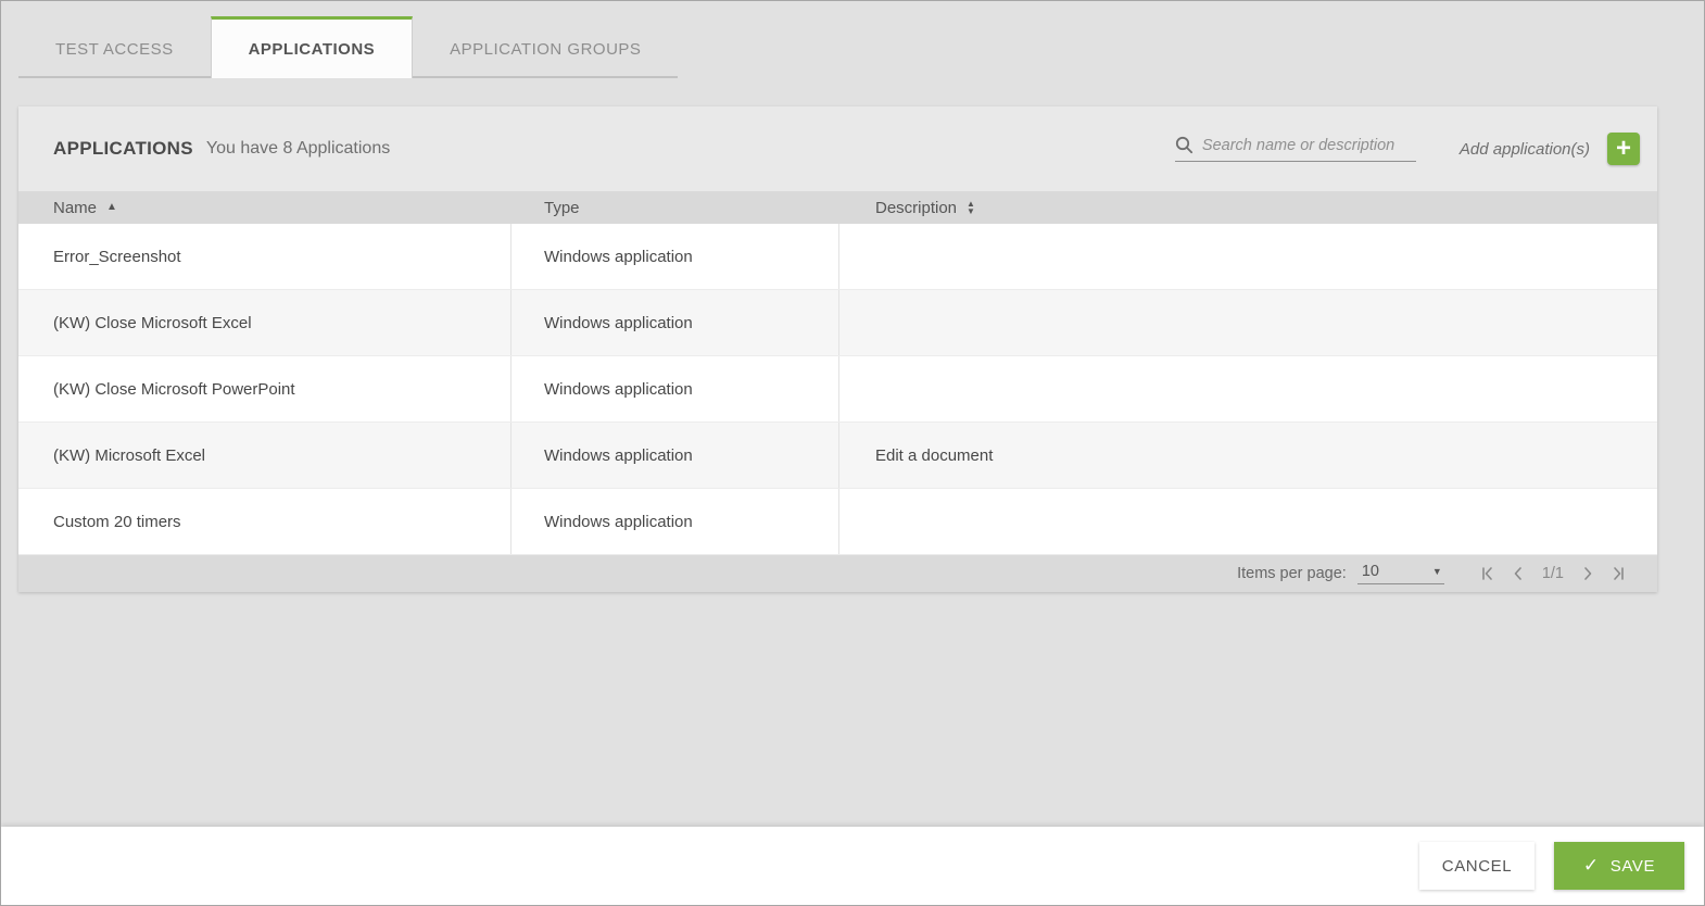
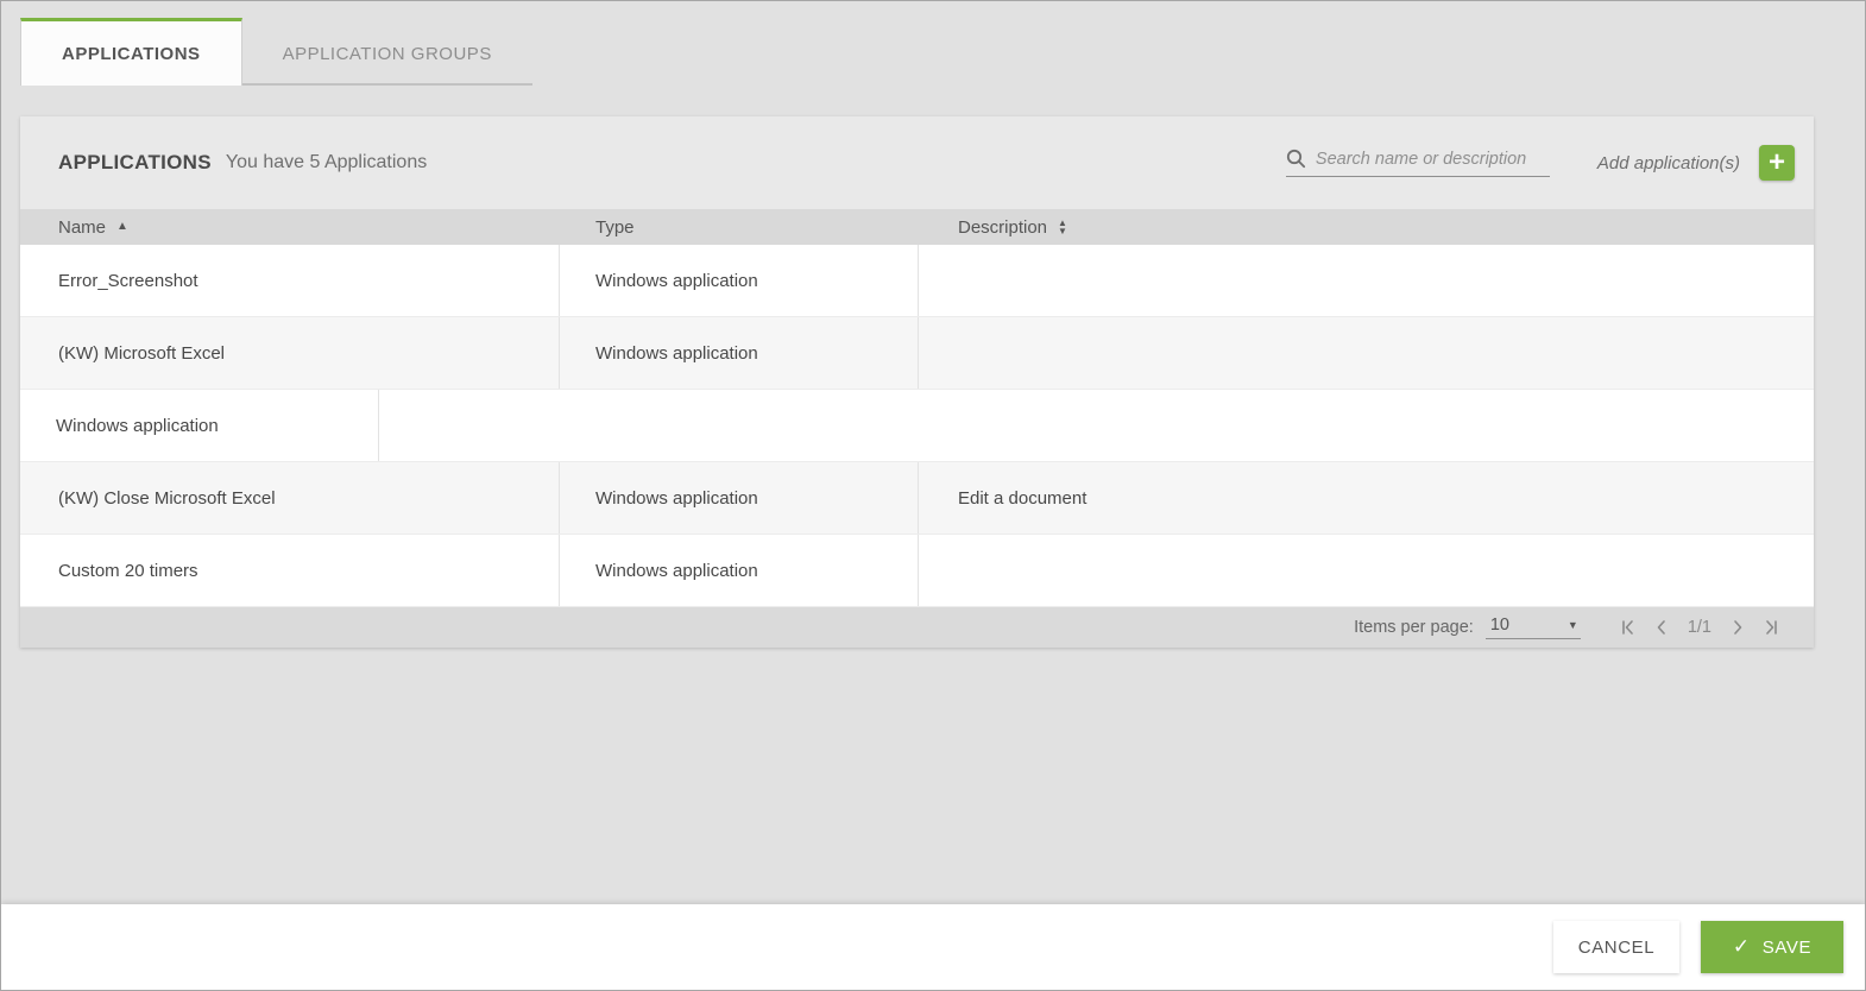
- TEST ACCESS
  APPLICATIONS
  APPLICATION GROUPS
  APPLICATIONS
- You have 8 Applications
+ You have 5 Applications
  Search name or description
  Add application(s)
  +
  Name
  ▲
  Type
  Description
  ▲
  ▼
  Error_Screenshot
  Windows application
- (KW) Close Microsoft Excel
+ (KW) Microsoft Excel
  Windows application
- (KW) Close Microsoft PowerPoint
  Windows application
- (KW) Microsoft Excel
+ (KW) Close Microsoft Excel
  Windows application
  Edit a document
  Custom 20 timers
  Windows application
  Items per page:
  10
  ▼
  1/1
  CANCEL
  ✓
  SAVE
